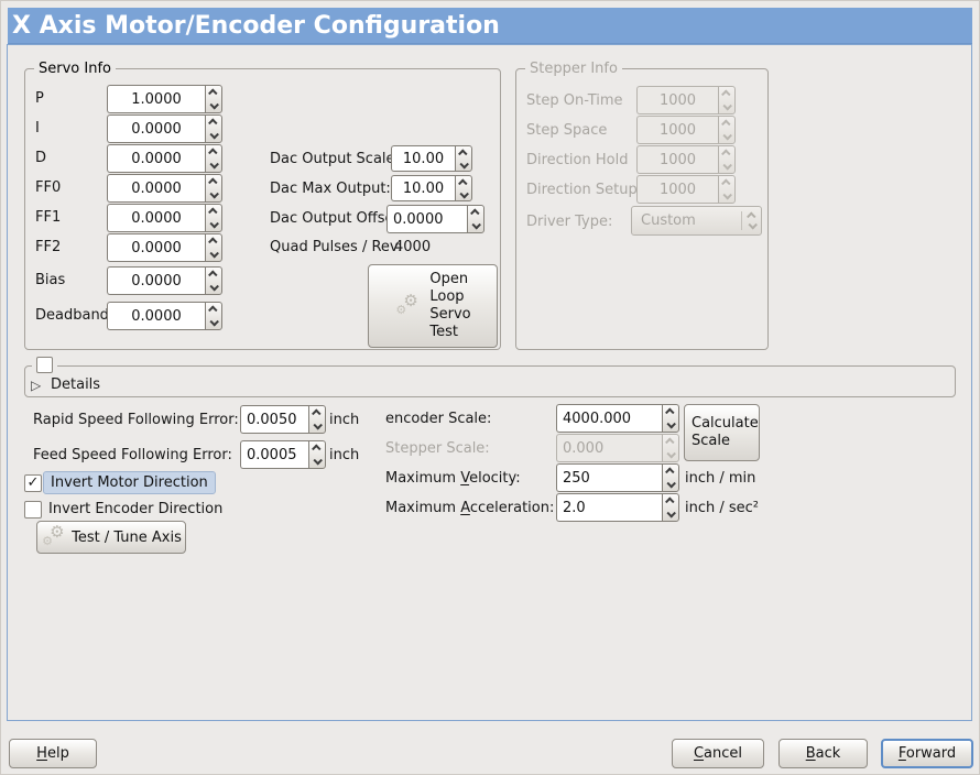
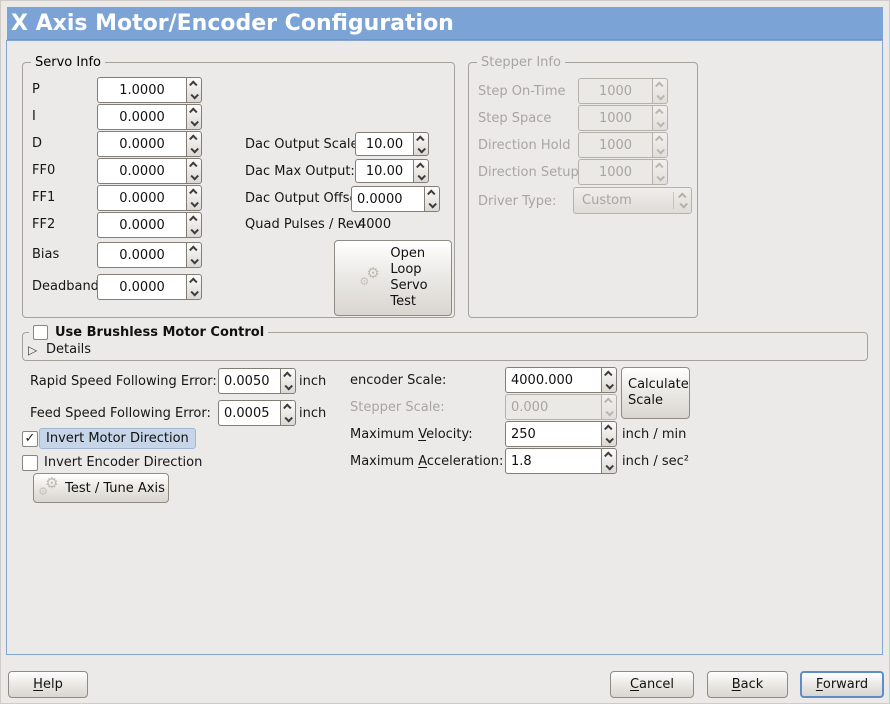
  X Axis Motor/Encoder Configuration
  Servo Info
  P
  I
  D
  FF0
  FF1
  FF2
  Bias
  Deadband
  1.0000
  0.0000
  0.0000
  0.0000
  0.0000
  0.0000
  0.0000
  0.0000
  Dac Output Scal
  Dac Max Output:
  Dac Output Offs
  Quad Pulses / Rev:
  4000
  10.00
  10.00
  0.0000
  ⚙
  ⚙
  Open
  Loop
  Servo
  Test
  Stepper Info
  Step On-Time
  Step Space
  Direction Hold
  Direction Setup
  Driver Type:
  1000
  1000
  1000
  1000
  Custom
+ Use Brushless Motor Control
  ▷
  Details
  Rapid Speed Following Error:
  0.0050
  inch
  Feed Speed Following Error:
  0.0005
  inch
  ✓
  Invert Motor Direction
  Invert Encoder Direction
  ⚙
  ⚙
  Test / Tune Axis
  encoder Scale:
  4000.000
  Stepper Scale:
  0.000
  Calculate
  Scale
  Maximum Velocity:
  250
  inch / min
  Maximum Acceleration:
- 2.0
+ 1.8
  inch / sec²
  Help
  Cancel
  Back
  Forward
